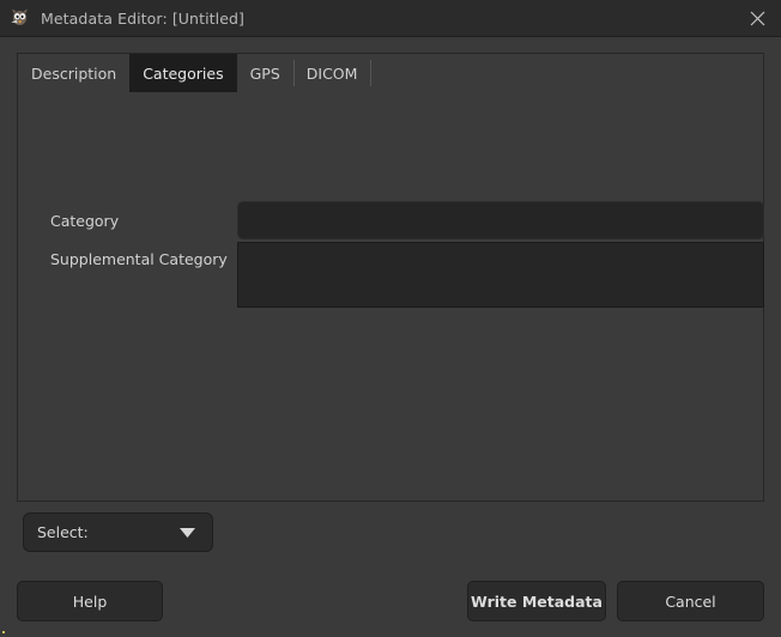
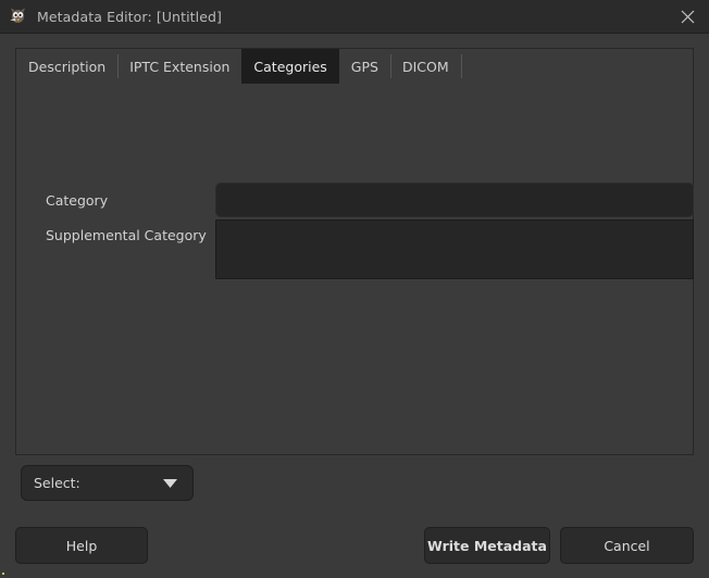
  Metadata Editor: [Untitled]
  Category
  Supplemental Category
  Description
+ IPTC Extension
  Categories
  GPS
  DICOM
  Select:
  Help
  Write Metadata
  Cancel
